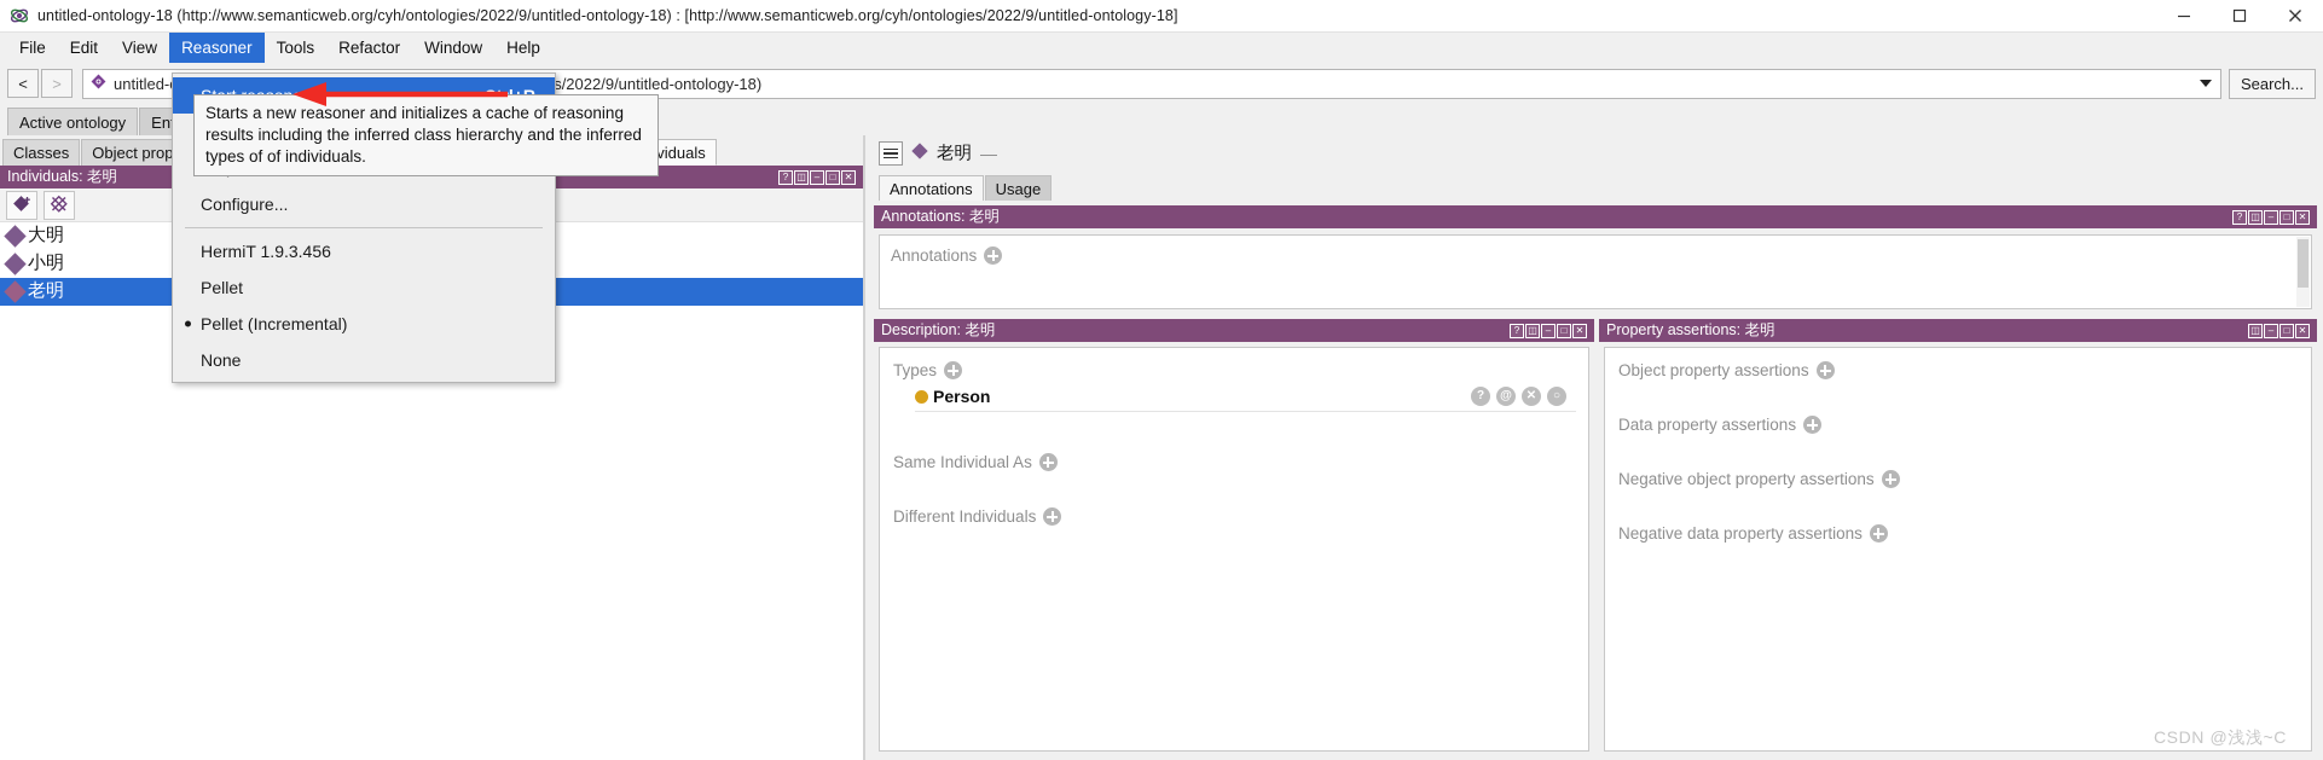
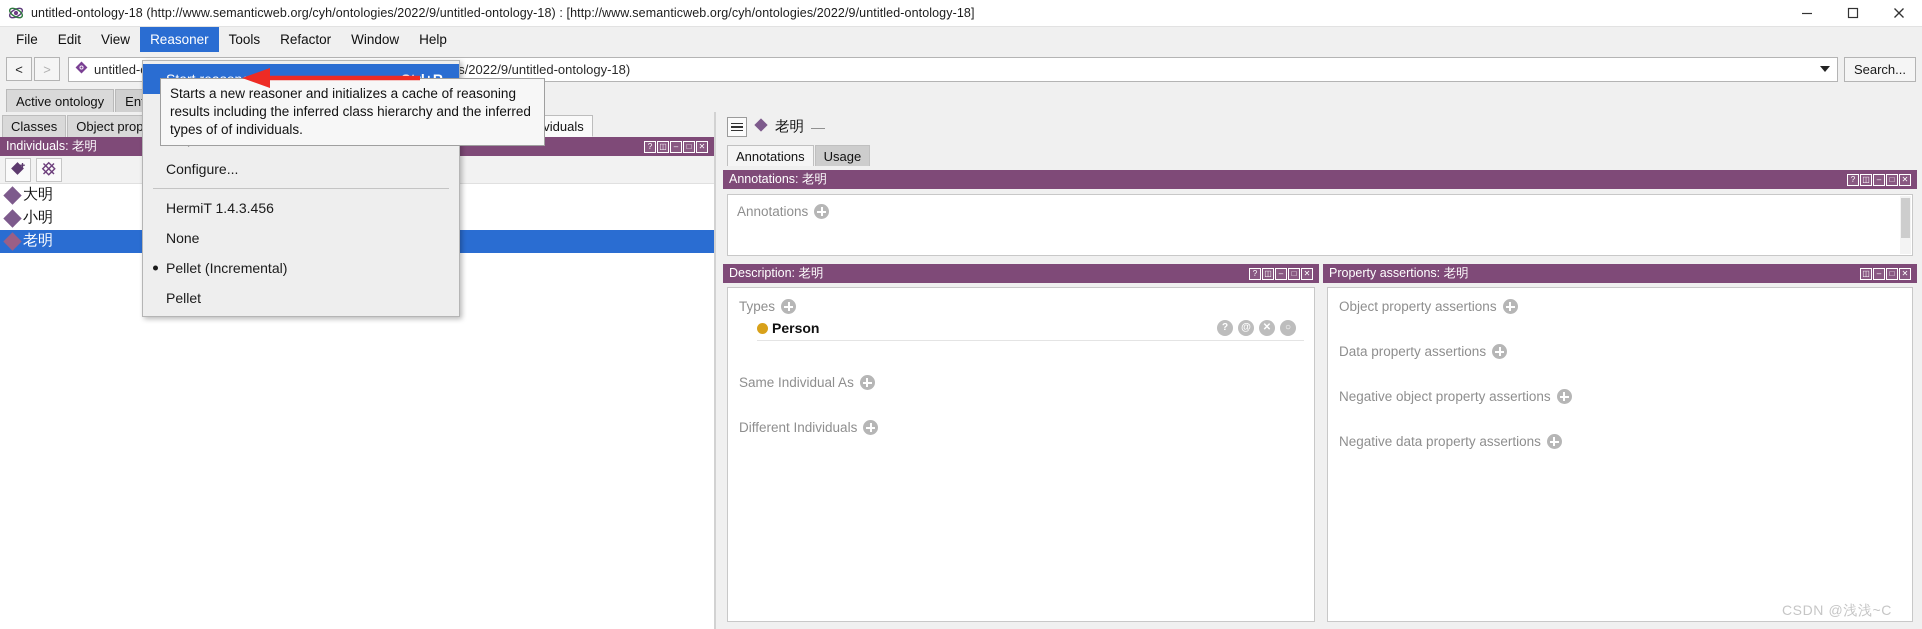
  untitled-ontology-18 (http://www.semanticweb.org/cyh/ontologies/2022/9/untitled-ontology-18) : [http://www.semanticweb.org/cyh/ontologies/2022/9/untitled-ontology-18]
  File
  Edit
  View
  Reasoner
  Tools
  Refactor
  Window
  Help
  <
  >
  Search...
  Active ontology
  Classes
  Individuals: 老明
  ?
  ◫
  –
  □
  ✕
  大明
  小明
  老明
  老明
  —
  Annotations
  Usage
  Annotations: 老明
  ?
  ◫
  –
  □
  ✕
  Annotations
  Description: 老明
  ?
  ◫
  –
  □
  ✕
  Types
  Person
  ?
  @
  ✕
  ○
  Same Individual As
  Different Individuals
  Property assertions: 老明
  ◫
  –
  □
  ✕
  Object property assertions
  Data property assertions
  Negative object property assertions
  Negative data property assertions
  Configure...
- HermiT 1.9.3.456
+ HermiT 1.4.3.456
- Pellet
+ None
  Pellet (Incremental)
- None
+ Pellet
  Starts a new reasoner and initializes a cache of reasoning results including the inferred class hierarchy and the inferred types of of individuals.
  CSDN @浅浅~C
